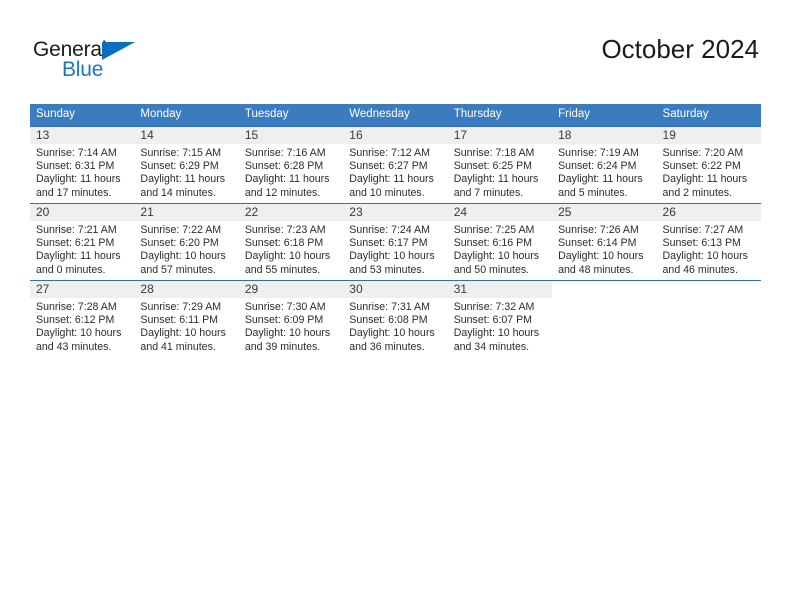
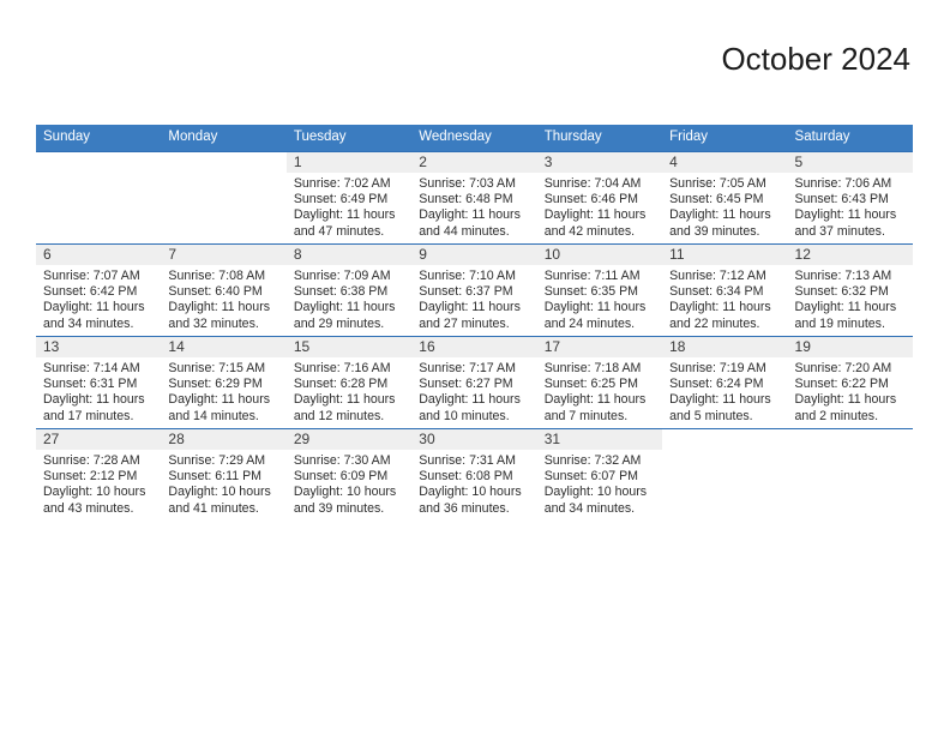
- General
- Blue
  October 2024
  Sunday	Monday	Tuesday	Wednesday	Thursday	Friday	Saturday
+ 		1Sunrise: 7:02 AMSunset: 6:49 PMDaylight: 11 hours and 47 minutes.	2Sunrise: 7:03 AMSunset: 6:48 PMDaylight: 11 hours and 44 minutes.	3Sunrise: 7:04 AMSunset: 6:46 PMDaylight: 11 hours and 42 minutes.	4Sunrise: 7:05 AMSunset: 6:45 PMDaylight: 11 hours and 39 minutes.	5Sunrise: 7:06 AMSunset: 6:43 PMDaylight: 11 hours and 37 minutes.
+ 6Sunrise: 7:07 AMSunset: 6:42 PMDaylight: 11 hours and 34 minutes.	7Sunrise: 7:08 AMSunset: 6:40 PMDaylight: 11 hours and 32 minutes.	8Sunrise: 7:09 AMSunset: 6:38 PMDaylight: 11 hours and 29 minutes.	9Sunrise: 7:10 AMSunset: 6:37 PMDaylight: 11 hours and 27 minutes.	10Sunrise: 7:11 AMSunset: 6:35 PMDaylight: 11 hours and 24 minutes.	11Sunrise: 7:12 AMSunset: 6:34 PMDaylight: 11 hours and 22 minutes.	12Sunrise: 7:13 AMSunset: 6:32 PMDaylight: 11 hours and 19 minutes.
- 13Sunrise: 7:14 AMSunset: 6:31 PMDaylight: 11 hours and 17 minutes.	14Sunrise: 7:15 AMSunset: 6:29 PMDaylight: 11 hours and 14 minutes.	15Sunrise: 7:16 AMSunset: 6:28 PMDaylight: 11 hours and 12 minutes.	16Sunrise: 7:12 AMSunset: 6:27 PMDaylight: 11 hours and 10 minutes.	17Sunrise: 7:18 AMSunset: 6:25 PMDaylight: 11 hours and 7 minutes.	18Sunrise: 7:19 AMSunset: 6:24 PMDaylight: 11 hours and 5 minutes.	19Sunrise: 7:20 AMSunset: 6:22 PMDaylight: 11 hours and 2 minutes.
+ 13Sunrise: 7:14 AMSunset: 6:31 PMDaylight: 11 hours and 17 minutes.	14Sunrise: 7:15 AMSunset: 6:29 PMDaylight: 11 hours and 14 minutes.	15Sunrise: 7:16 AMSunset: 6:28 PMDaylight: 11 hours and 12 minutes.	16Sunrise: 7:17 AMSunset: 6:27 PMDaylight: 11 hours and 10 minutes.	17Sunrise: 7:18 AMSunset: 6:25 PMDaylight: 11 hours and 7 minutes.	18Sunrise: 7:19 AMSunset: 6:24 PMDaylight: 11 hours and 5 minutes.	19Sunrise: 7:20 AMSunset: 6:22 PMDaylight: 11 hours and 2 minutes.
- 20Sunrise: 7:21 AMSunset: 6:21 PMDaylight: 11 hours and 0 minutes.	21Sunrise: 7:22 AMSunset: 6:20 PMDaylight: 10 hours and 57 minutes.	22Sunrise: 7:23 AMSunset: 6:18 PMDaylight: 10 hours and 55 minutes.	23Sunrise: 7:24 AMSunset: 6:17 PMDaylight: 10 hours and 53 minutes.	24Sunrise: 7:25 AMSunset: 6:16 PMDaylight: 10 hours and 50 minutes.	25Sunrise: 7:26 AMSunset: 6:14 PMDaylight: 10 hours and 48 minutes.	26Sunrise: 7:27 AMSunset: 6:13 PMDaylight: 10 hours and 46 minutes.
- 27Sunrise: 7:28 AMSunset: 6:12 PMDaylight: 10 hours and 43 minutes.	28Sunrise: 7:29 AMSunset: 6:11 PMDaylight: 10 hours and 41 minutes.	29Sunrise: 7:30 AMSunset: 6:09 PMDaylight: 10 hours and 39 minutes.	30Sunrise: 7:31 AMSunset: 6:08 PMDaylight: 10 hours and 36 minutes.	31Sunrise: 7:32 AMSunset: 6:07 PMDaylight: 10 hours and 34 minutes.
+ 27Sunrise: 7:28 AMSunset: 2:12 PMDaylight: 10 hours and 43 minutes.	28Sunrise: 7:29 AMSunset: 6:11 PMDaylight: 10 hours and 41 minutes.	29Sunrise: 7:30 AMSunset: 6:09 PMDaylight: 10 hours and 39 minutes.	30Sunrise: 7:31 AMSunset: 6:08 PMDaylight: 10 hours and 36 minutes.	31Sunrise: 7:32 AMSunset: 6:07 PMDaylight: 10 hours and 34 minutes.
